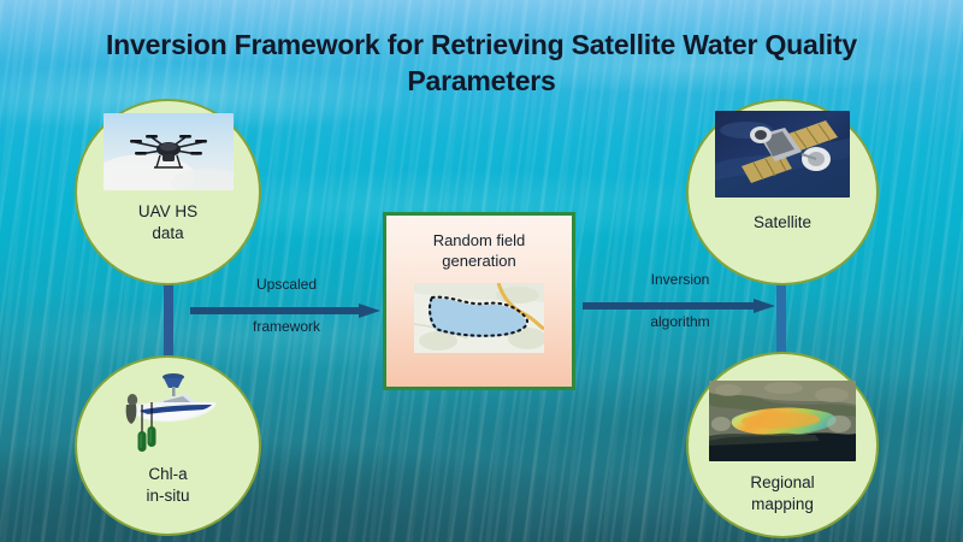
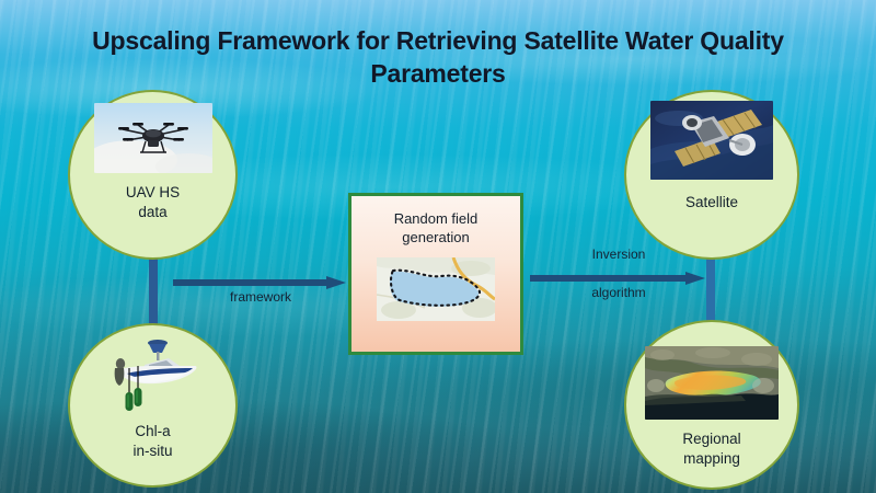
- Inversion Framework for Retrieving Satellite Water Quality Parameters
+ Upscaling Framework for Retrieving Satellite Water Quality Parameters
  UAV HS
  data
  Chl-a
  in-situ
  Satellite
  Regional
  mapping
  Random field
  generation
- Upscaled
  framework
  Inversion
  algorithm
